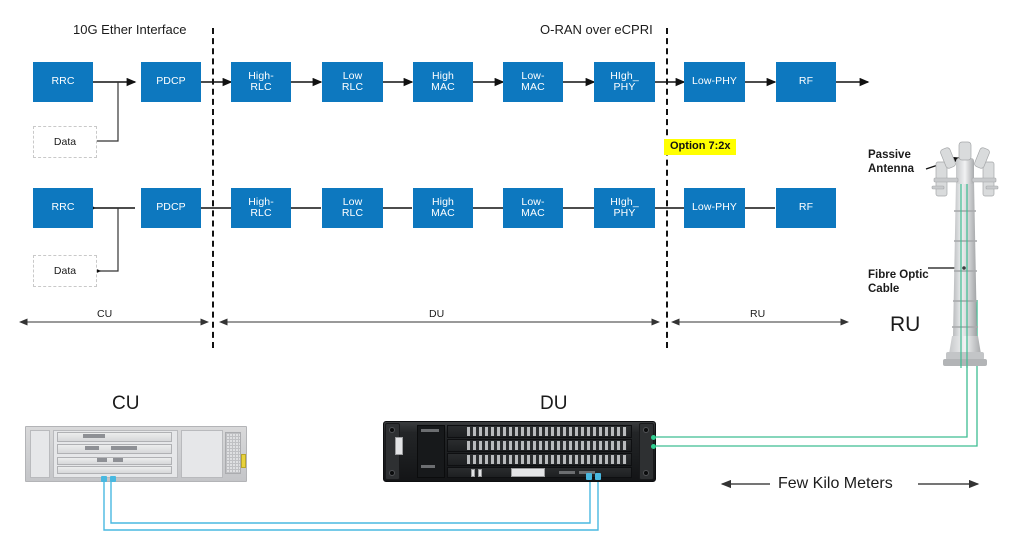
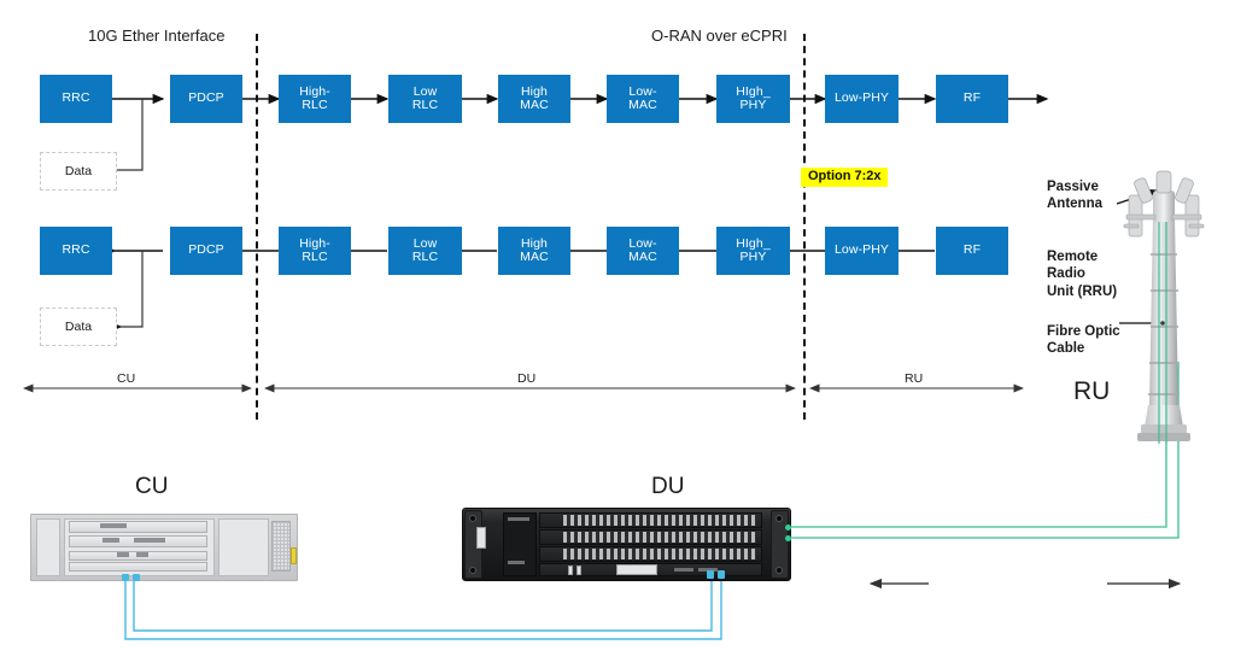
  10G Ether Interface
  O-RAN over eCPRI
  RRC
  PDCP
  High-
  RLC
  Low
  RLC
  High
  MAC
  Low-
  MAC
  HIgh_
  PHY
  Low-PHY
  RF
  Data
  Option 7:2x
  RRC
  PDCP
  High-
  RLC
  Low
  RLC
  High
  MAC
  Low-
  MAC
  HIgh_
  PHY
  Low-PHY
  RF
  Data
  CU
  DU
  RU
  Passive
  Antenna
+ Remote
+ Radio
+ Unit (RRU)
  Fibre Optic
  Cable
  RU
  CU
  DU
- Few Kilo Meters
